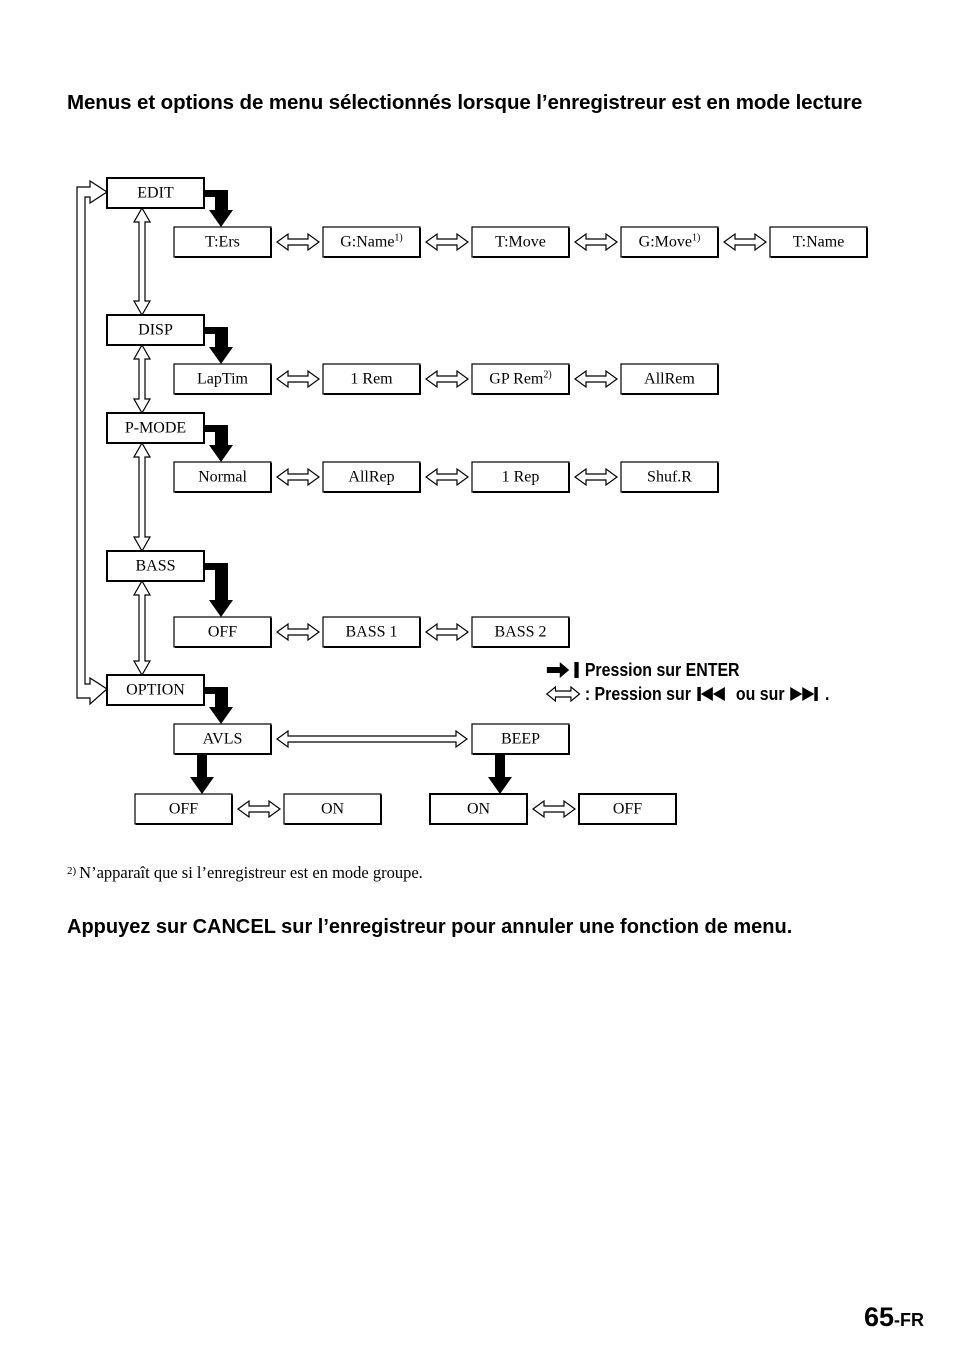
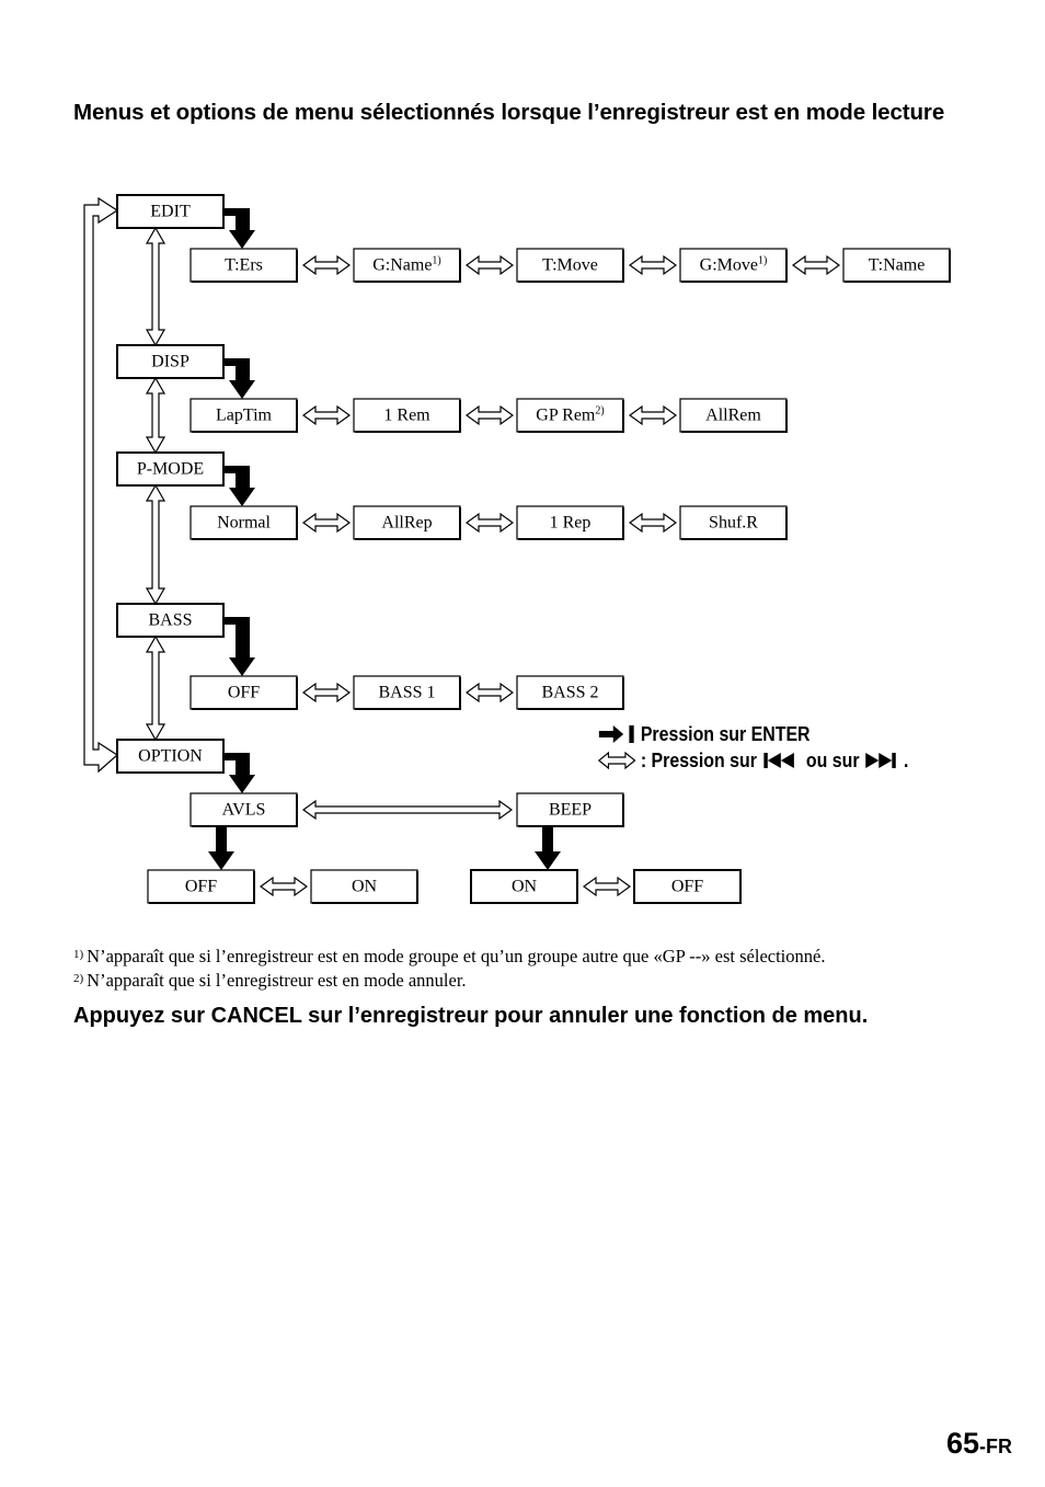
  Menus et options de menu sélectionnés lorsque l’enregistreur est en mode lecture
  EDIT
  DISP
  P-MODE
  BASS
  OPTION
  T:Ers
  G:Name1)
  T:Move
  G:Move1)
  T:Name
  LapTim
  1 Rem
  GP Rem2)
  AllRem
  Normal
  AllRep
  1 Rep
  Shuf.R
  OFF
  BASS 1
  BASS 2
  AVLS
  BEEP
  OFF
  ON
  ON
  OFF
  Pression sur ENTER
  : Pression sur ou sur .
+ 1) N’apparaît que si l’enregistreur est en mode groupe et qu’un groupe autre que «GP --» est sélectionné.
- 2) N’apparaît que si l’enregistreur est en mode groupe.
+ 2) N’apparaît que si l’enregistreur est en mode annuler.
  Appuyez sur CANCEL sur l’enregistreur pour annuler une fonction de menu.
  65-FR
